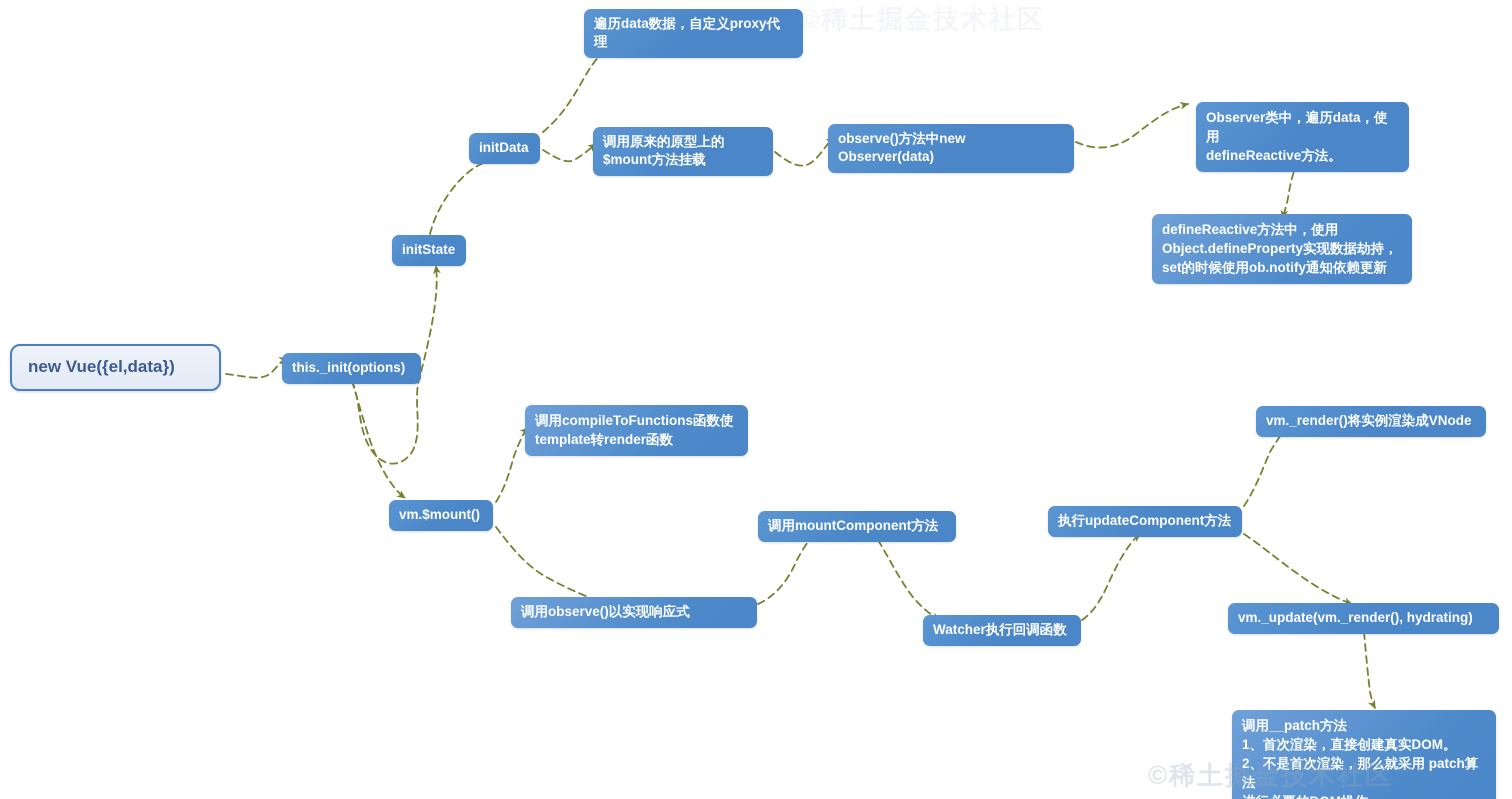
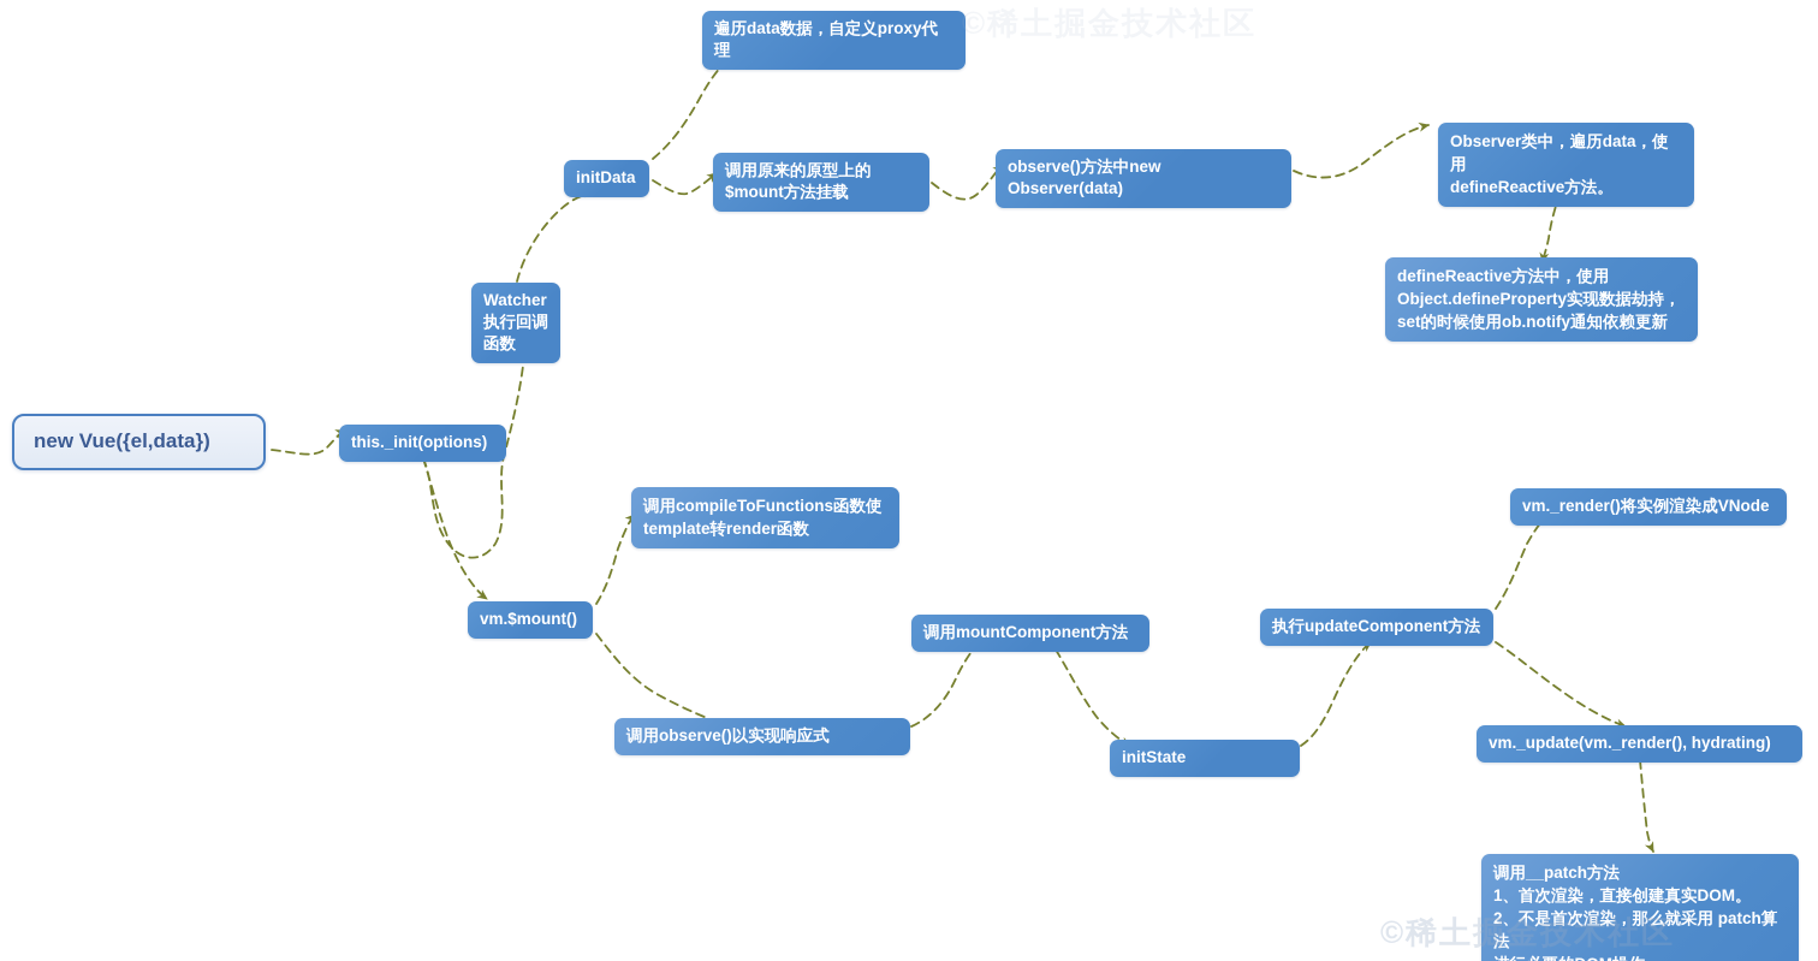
  new Vue({el,data})
  this._init(options)
- initState
+ Watcher执行回调函数
  initData
  遍历data数据，自定义proxy代理
  调用原来的原型上的$mount方法挂载
  observe()方法中new Observer(data)
  Observer类中，遍历data，使用
  defineReactive方法。
  defineReactive方法中，使用
  Object.defineProperty实现数据劫持，
  set的时候使用ob.notify通知依赖更新
  vm.$mount()
  调用compileToFunctions函数使
  template转render函数
  调用observe()以实现响应式
  调用mountComponent方法
- Watcher执行回调函数
+ initState
  执行updateComponent方法
  vm._render()将实例渲染成VNode
  vm._update(vm._render(), hydrating)
  调用__patch方法
  1、首次渲染，直接创建真实DOM。
  2、不是首次渲染，那么就采用 patch算法
  ©稀土掘金技术社区
  ©稀土掘金技术社区
